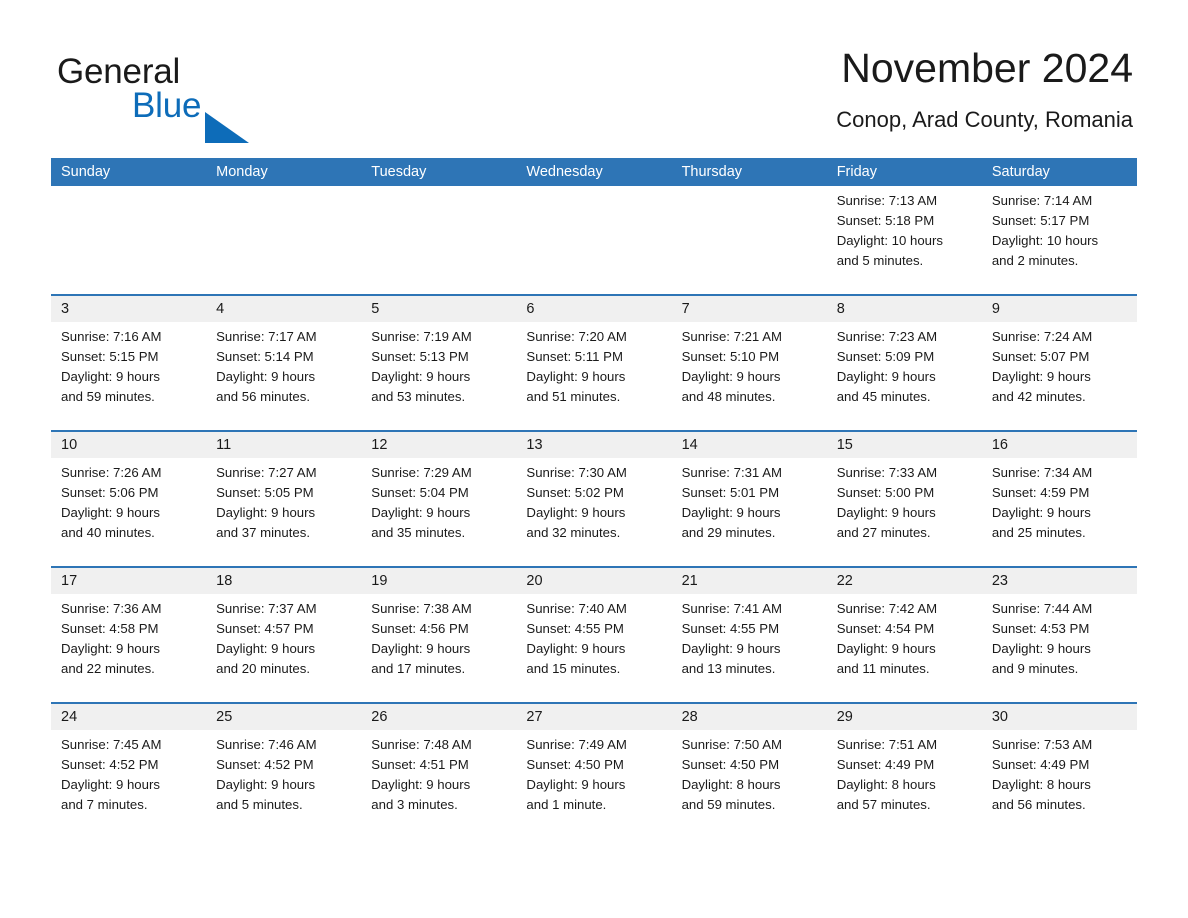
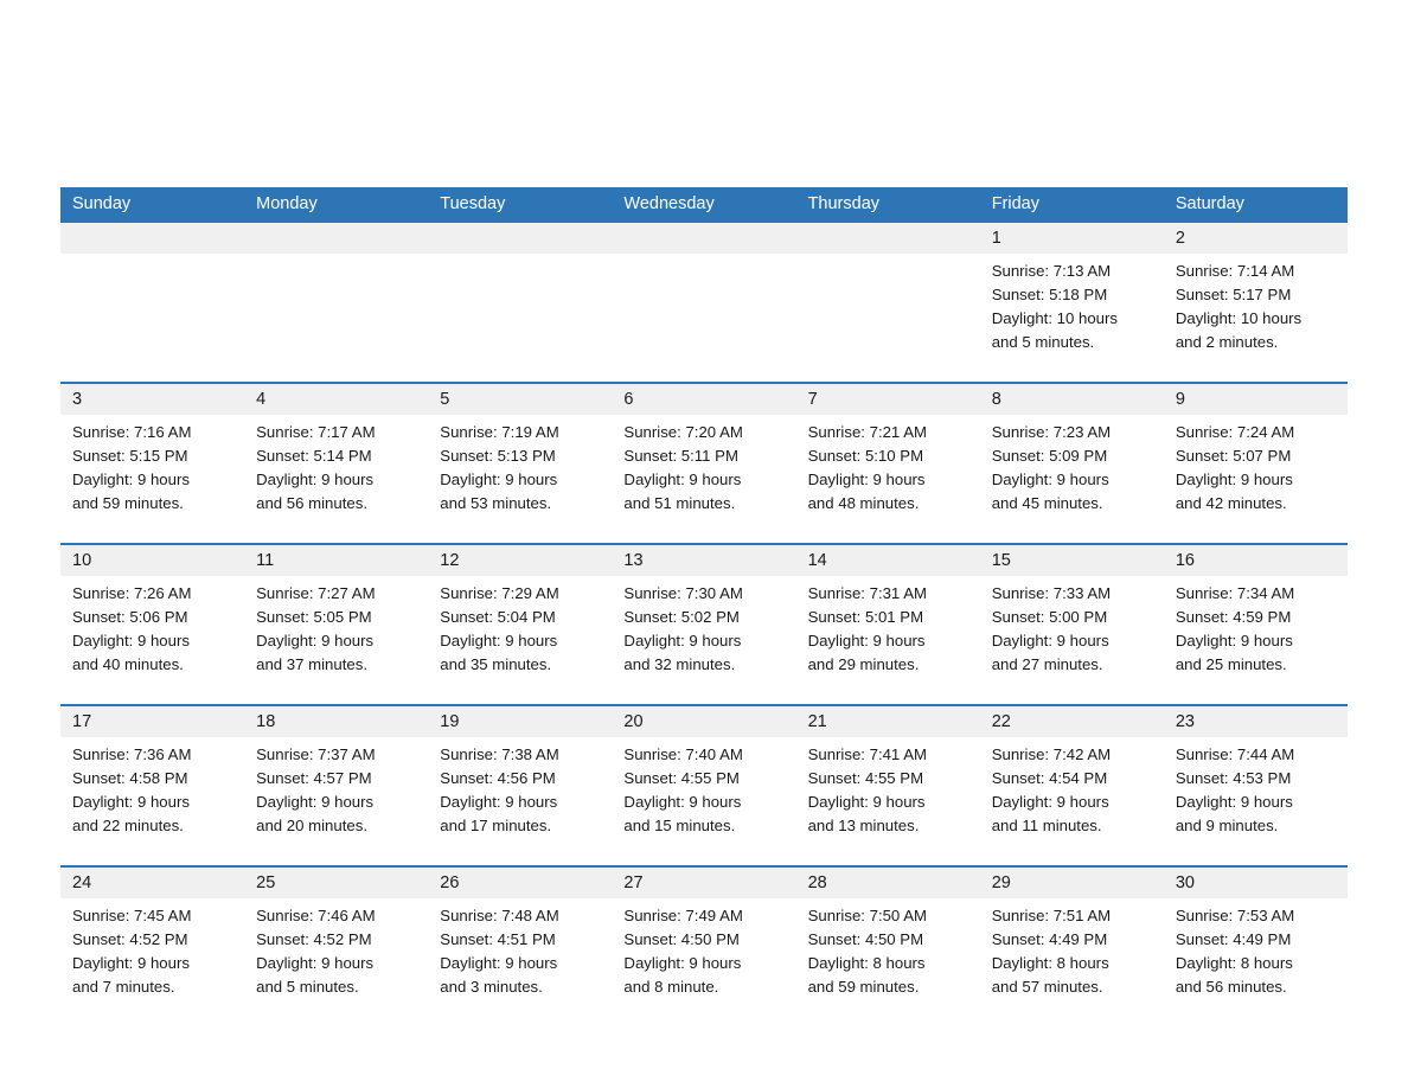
- General
- Blue
- November 2024
- Conop, Arad County, Romania
  Sunday
  Monday
  Tuesday
  Wednesday
  Thursday
  Friday
  Saturday
+ 1
+ 2
  Sunrise: 7:13 AM
  Sunset: 5:18 PM
  Daylight: 10 hours
  and 5 minutes.
  Sunrise: 7:14 AM
  Sunset: 5:17 PM
  Daylight: 10 hours
  and 2 minutes.
  3
  4
  5
  6
  7
  8
  9
  Sunrise: 7:16 AM
  Sunset: 5:15 PM
  Daylight: 9 hours
  and 59 minutes.
  Sunrise: 7:17 AM
  Sunset: 5:14 PM
  Daylight: 9 hours
  and 56 minutes.
  Sunrise: 7:19 AM
  Sunset: 5:13 PM
  Daylight: 9 hours
  and 53 minutes.
  Sunrise: 7:20 AM
  Sunset: 5:11 PM
  Daylight: 9 hours
  and 51 minutes.
  Sunrise: 7:21 AM
  Sunset: 5:10 PM
  Daylight: 9 hours
  and 48 minutes.
  Sunrise: 7:23 AM
  Sunset: 5:09 PM
  Daylight: 9 hours
  and 45 minutes.
  Sunrise: 7:24 AM
  Sunset: 5:07 PM
  Daylight: 9 hours
  and 42 minutes.
  10
  11
  12
  13
  14
  15
  16
  Sunrise: 7:26 AM
  Sunset: 5:06 PM
  Daylight: 9 hours
  and 40 minutes.
  Sunrise: 7:27 AM
  Sunset: 5:05 PM
  Daylight: 9 hours
  and 37 minutes.
  Sunrise: 7:29 AM
  Sunset: 5:04 PM
  Daylight: 9 hours
  and 35 minutes.
  Sunrise: 7:30 AM
  Sunset: 5:02 PM
  Daylight: 9 hours
  and 32 minutes.
  Sunrise: 7:31 AM
  Sunset: 5:01 PM
  Daylight: 9 hours
  and 29 minutes.
  Sunrise: 7:33 AM
  Sunset: 5:00 PM
  Daylight: 9 hours
  and 27 minutes.
  Sunrise: 7:34 AM
  Sunset: 4:59 PM
  Daylight: 9 hours
  and 25 minutes.
  17
  18
  19
  20
  21
  22
  23
  Sunrise: 7:36 AM
  Sunset: 4:58 PM
  Daylight: 9 hours
  and 22 minutes.
  Sunrise: 7:37 AM
  Sunset: 4:57 PM
  Daylight: 9 hours
  and 20 minutes.
  Sunrise: 7:38 AM
  Sunset: 4:56 PM
  Daylight: 9 hours
  and 17 minutes.
  Sunrise: 7:40 AM
  Sunset: 4:55 PM
  Daylight: 9 hours
  and 15 minutes.
  Sunrise: 7:41 AM
  Sunset: 4:55 PM
  Daylight: 9 hours
  and 13 minutes.
  Sunrise: 7:42 AM
  Sunset: 4:54 PM
  Daylight: 9 hours
  and 11 minutes.
  Sunrise: 7:44 AM
  Sunset: 4:53 PM
  Daylight: 9 hours
  and 9 minutes.
  24
  25
  26
  27
  28
  29
  30
  Sunrise: 7:45 AM
  Sunset: 4:52 PM
  Daylight: 9 hours
  and 7 minutes.
  Sunrise: 7:46 AM
  Sunset: 4:52 PM
  Daylight: 9 hours
  and 5 minutes.
  Sunrise: 7:48 AM
  Sunset: 4:51 PM
  Daylight: 9 hours
  and 3 minutes.
  Sunrise: 7:49 AM
  Sunset: 4:50 PM
  Daylight: 9 hours
- and 1 minute.
+ and 8 minute.
  Sunrise: 7:50 AM
  Sunset: 4:50 PM
  Daylight: 8 hours
  and 59 minutes.
  Sunrise: 7:51 AM
  Sunset: 4:49 PM
  Daylight: 8 hours
  and 57 minutes.
  Sunrise: 7:53 AM
  Sunset: 4:49 PM
  Daylight: 8 hours
  and 56 minutes.
